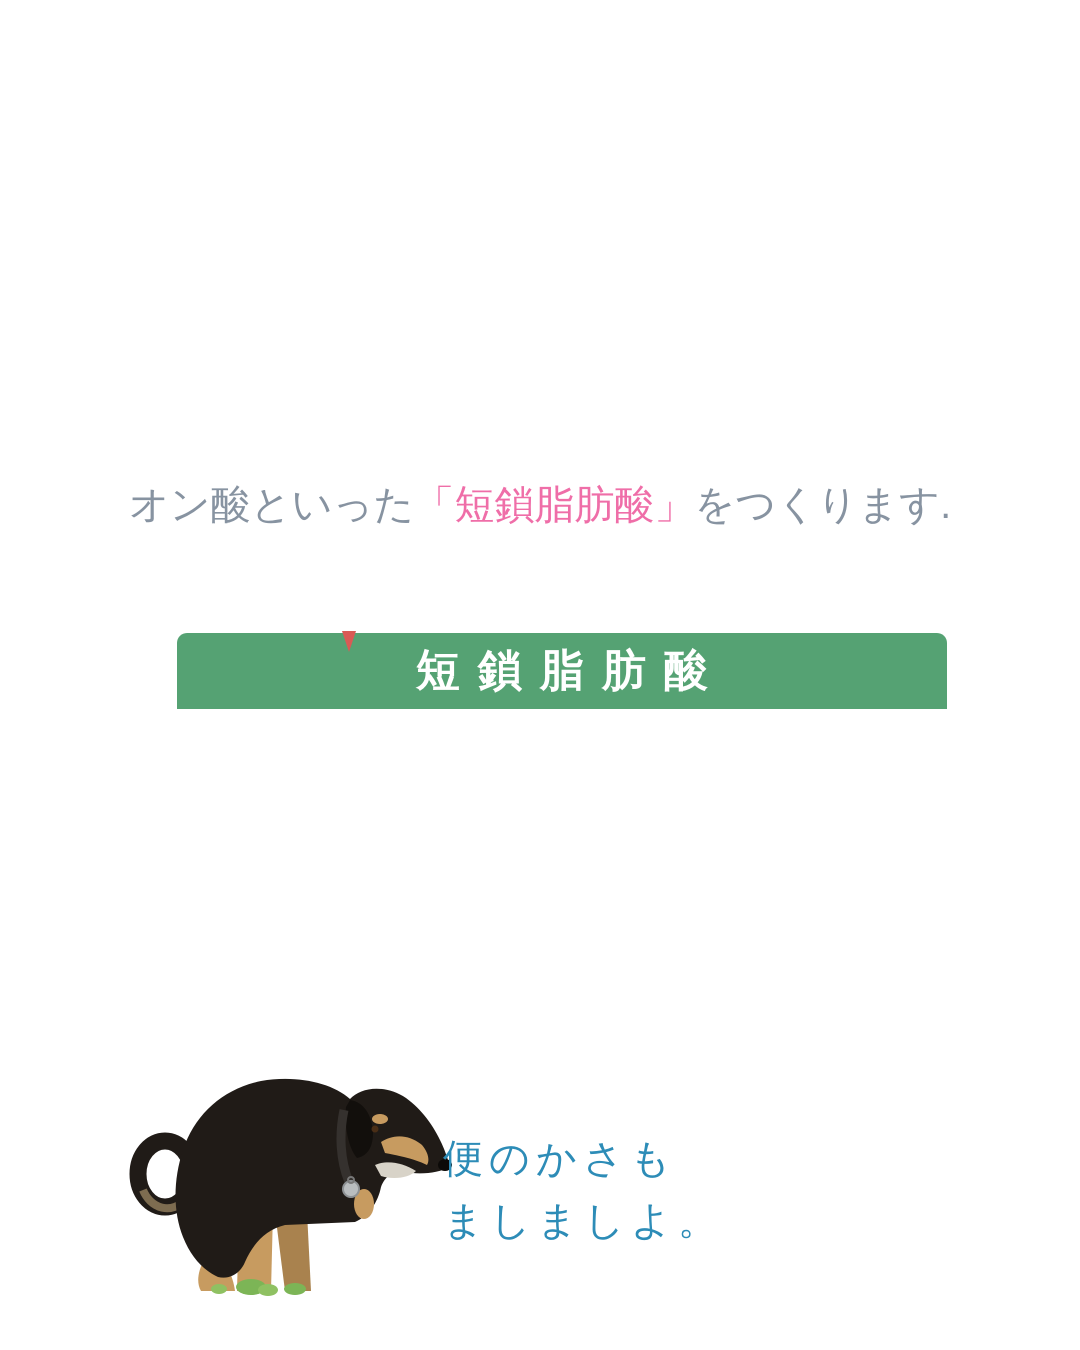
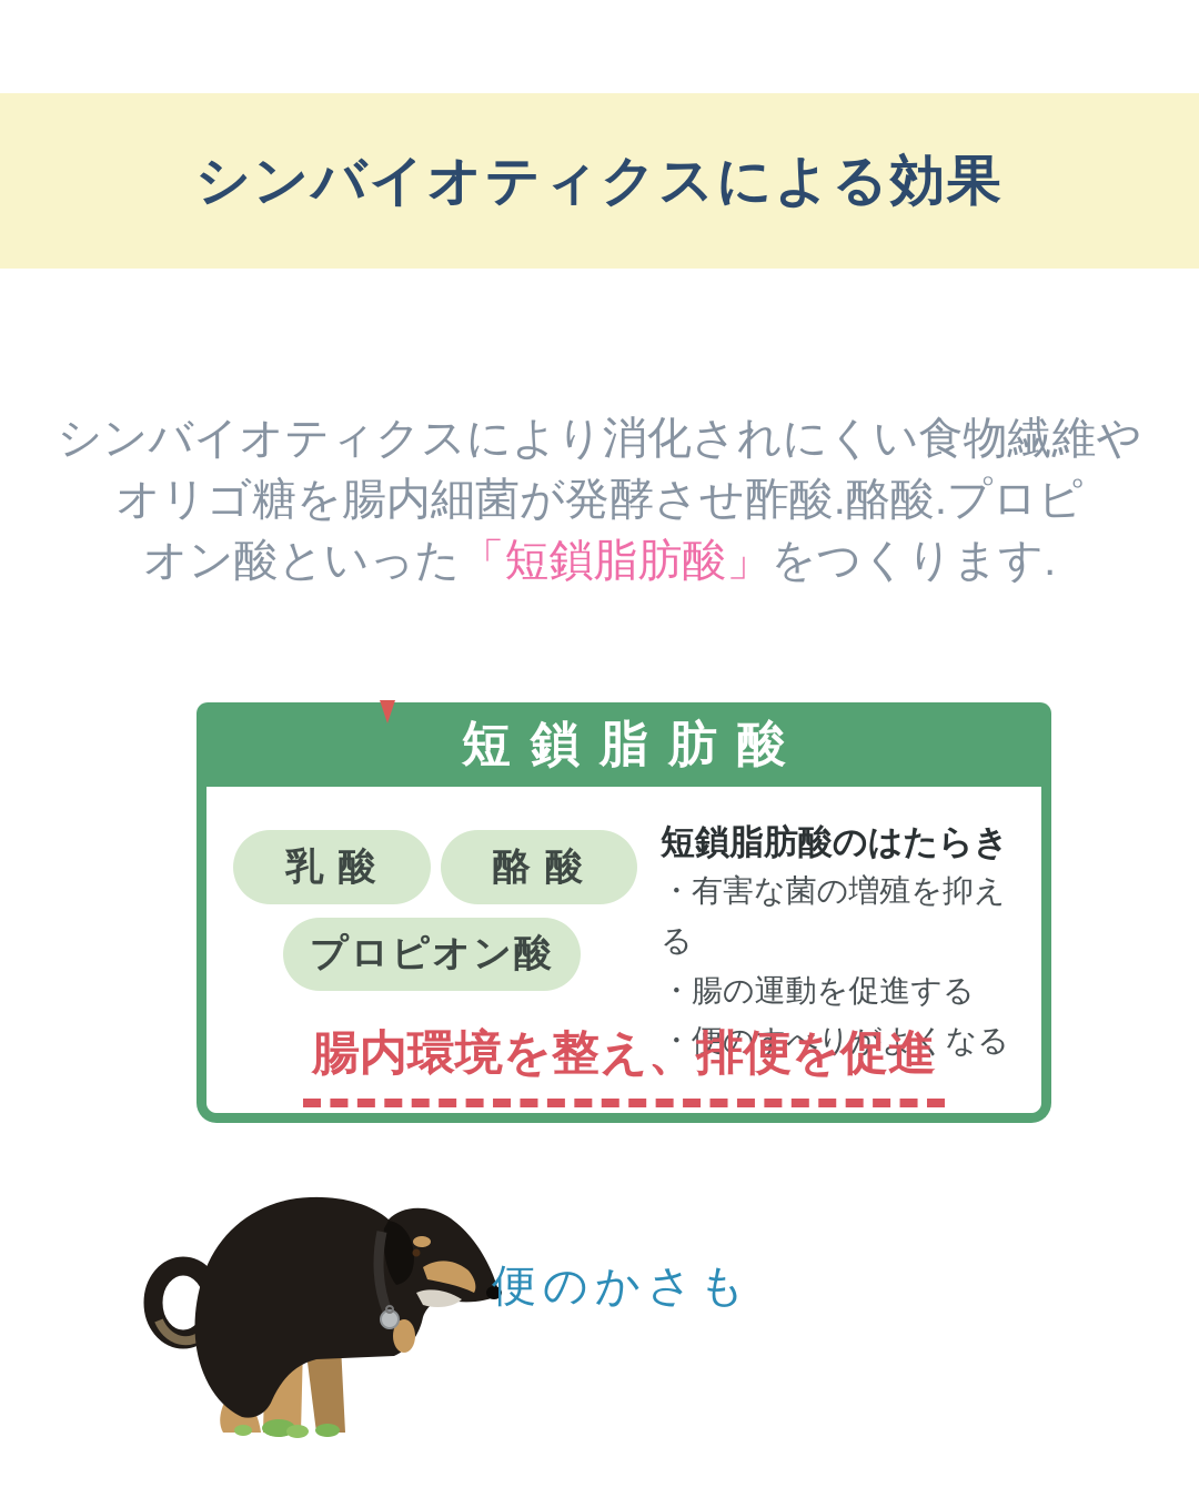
+ シンバイオティクスによる効果
+ シンバイオティクスにより消化されにくい食物繊維や
+ オリゴ糖を腸内細菌が発酵させ酢酸.酪酸.プロピ
  オン酸といった「短鎖脂肪酸」をつくります.
  短鎖脂肪酸
+ 乳 酸
+ 酪 酸
+ プロピオン酸
+ 短鎖脂肪酸のはたらき
+ ・有害な菌の増殖を抑える
+ ・腸の運動を促進する
+ ・便のすべりがよくなる
+ 腸内環境を整え、排便を促進
  便のかさも
- ましましよ。
